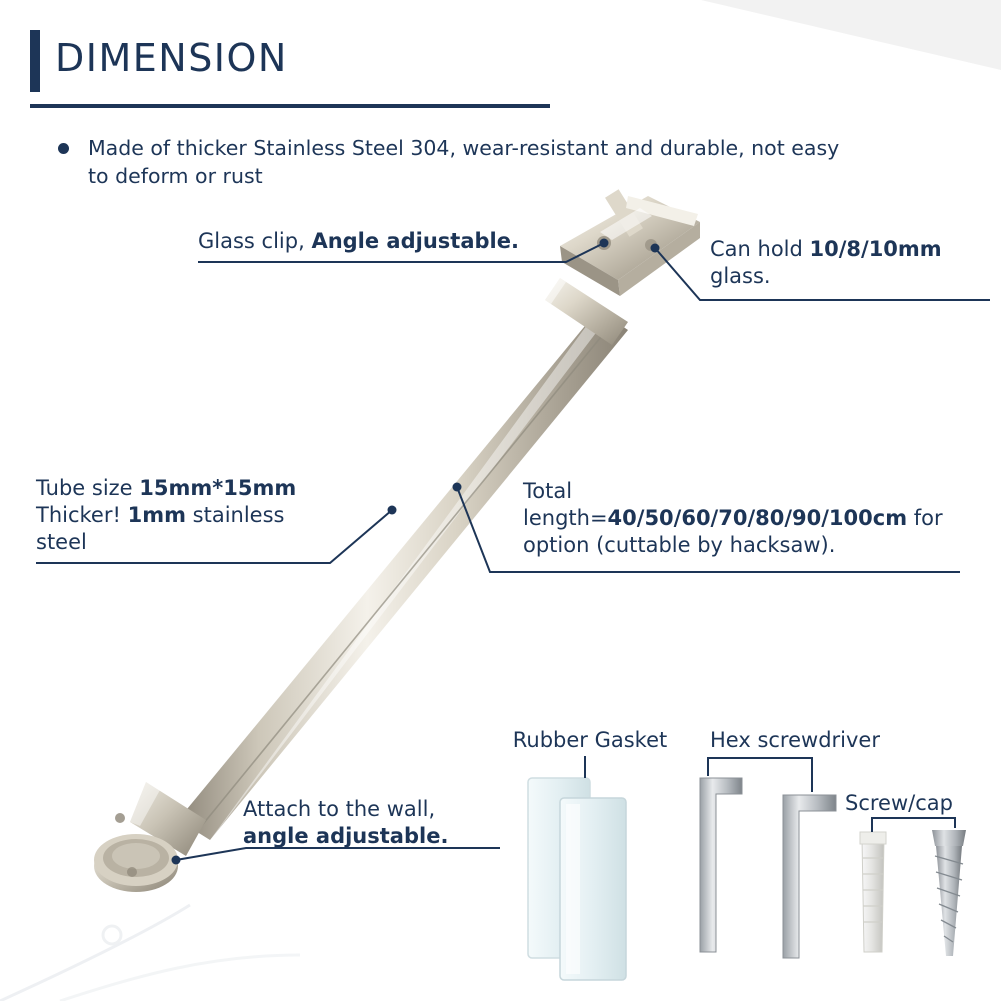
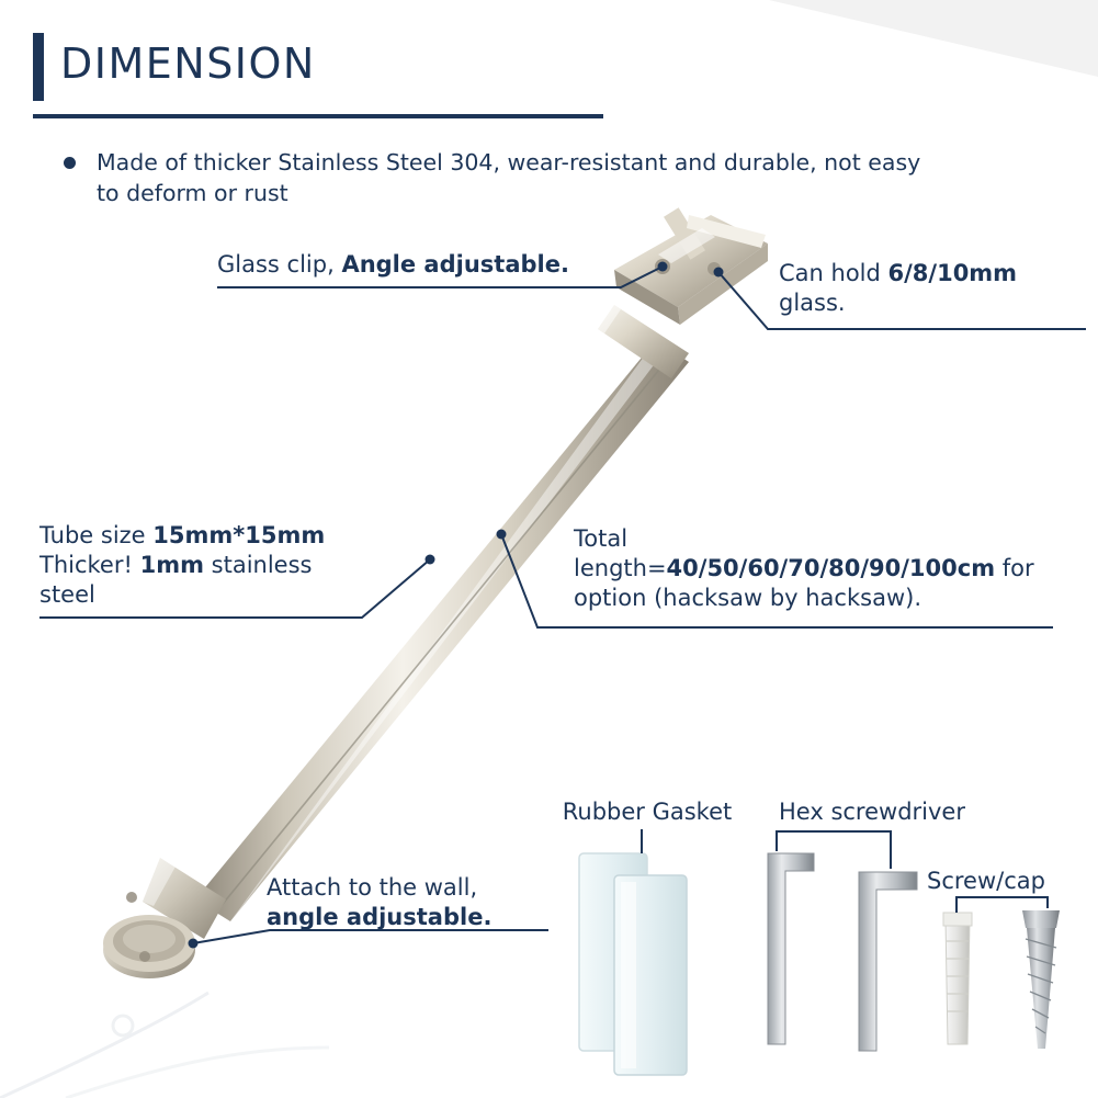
  DIMENSION
  Made of thicker Stainless Steel 304, wear-resistant and durable, not easy to deform or rust
  Glass clip, Angle adjustable.
- Can hold 10/8/10mm glass.
+ Can hold 6/8/10mm glass.
  Tube size 15mm*15mm
  Thicker! 1mm stainless
  steel
- Total length=40/50/60/70/80/90/100cm for option (cuttable by hacksaw).
+ Total length=40/50/60/70/80/90/100cm for option (hacksaw by hacksaw).
  Attach to the wall,
  angle adjustable.
  Rubber Gasket
  Hex screwdriver
  Screw/cap
